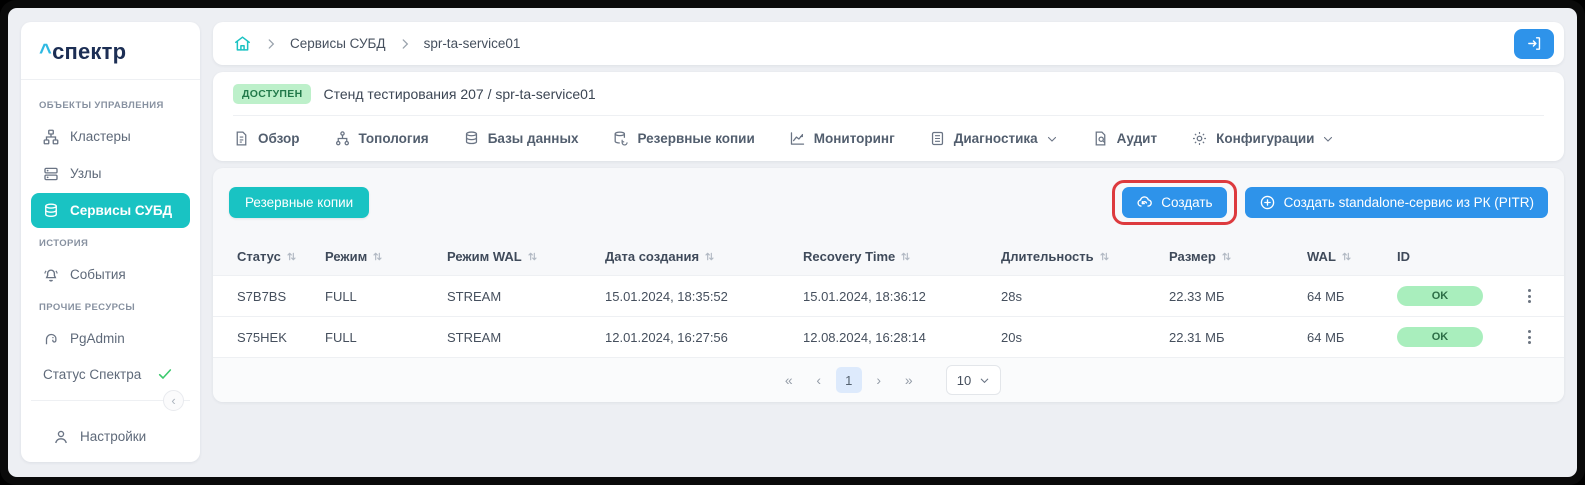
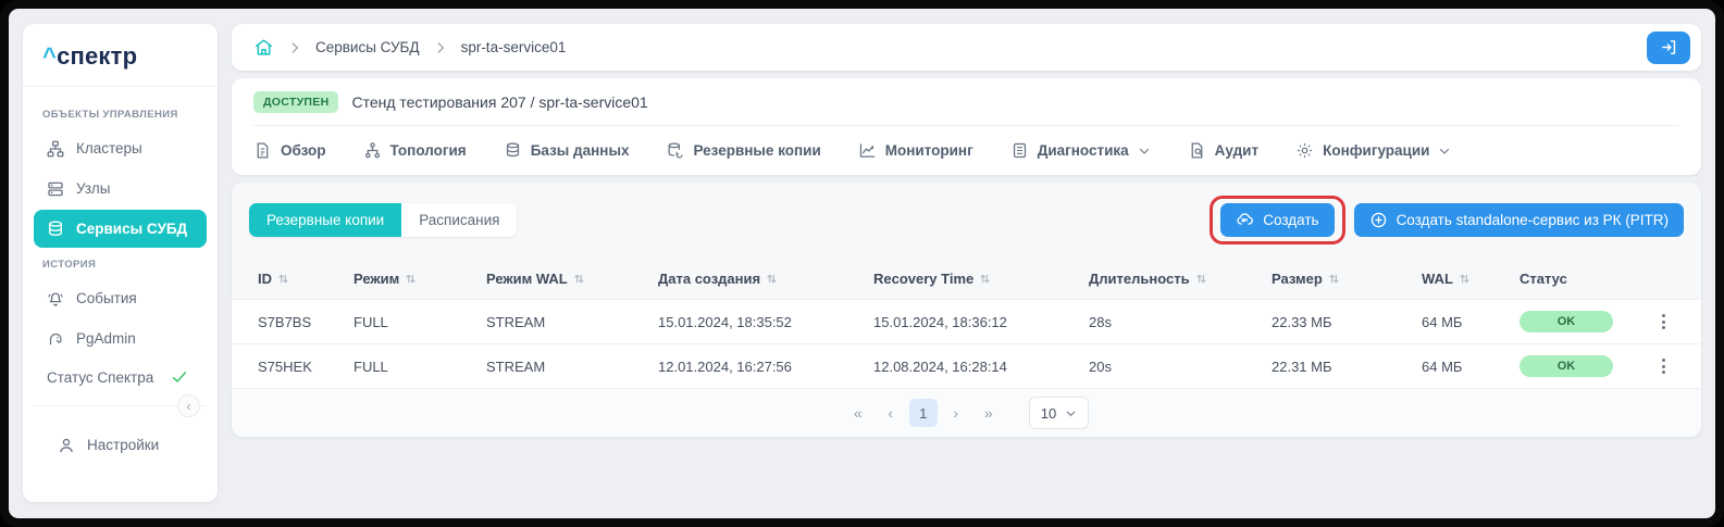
  ^спектр
  ОБЪЕКТЫ УПРАВЛЕНИЯ
  Кластеры
  Узлы
  Сервисы СУБД
  ИСТОРИЯ
  События
- ПРОЧИЕ РЕСУРСЫ
  PgAdmin
  Статус Спектра
  ‹
  Настройки
  Сервисы СУБД
  spr-ta-service01
  ДОСТУПЕН
  Стенд тестирования 207 / spr-ta-service01
  Обзор
  Топология
  Базы данных
  Резервные копии
  Мониторинг
  Диагностика
  Аудит
  Конфигурации
  Резервные копии
+ Расписания
  Создать
  Создать standalone-сервис из РК (PITR)
- Статус
+ ID
  Режим
  Режим WAL
  Дата создания
  Recovery Time
  Длительность
  Размер
  WAL
- ID
+ Статус
  S7B7BS
  FULL
  STREAM
  15.01.2024, 18:35:52
  15.01.2024, 18:36:12
  28s
  22.33 МБ
  64 МБ
  OK
  S75HEK
  FULL
  STREAM
  12.01.2024, 16:27:56
  12.08.2024, 16:28:14
  20s
  22.31 МБ
  64 МБ
  OK
  «
  ‹
  1
  ›
  »
  10
